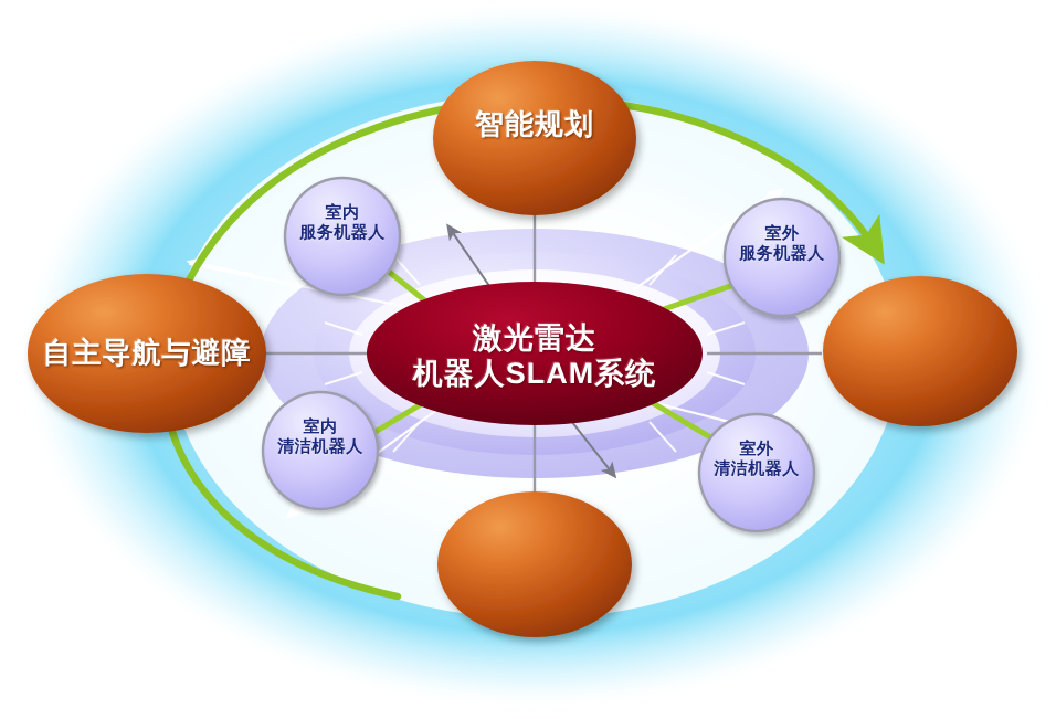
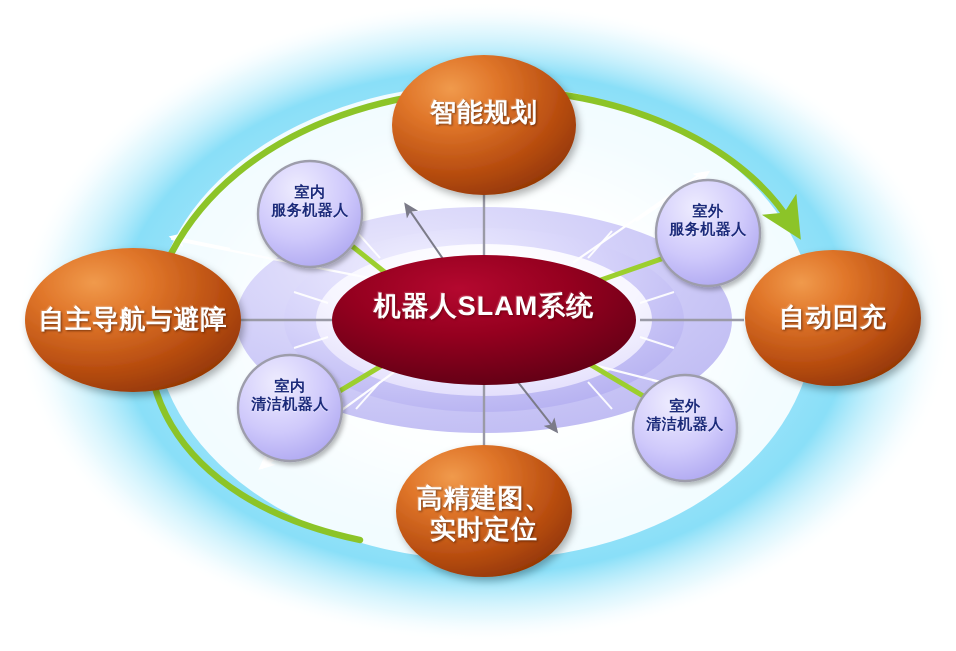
  智能规划
  自主导航与避障
+ 自动回充
+ 高精建图、
+ 实时定位
  室内
  服务机器人
  室外
  服务机器人
  室内
  清洁机器人
  室外
  清洁机器人
- 激光雷达
  机器人SLAM系统
